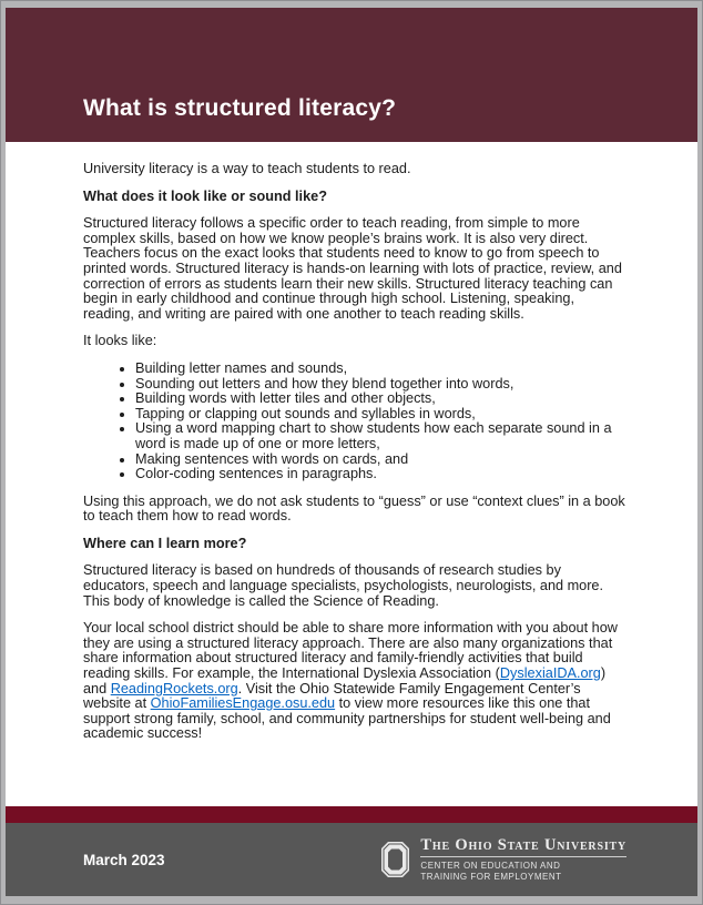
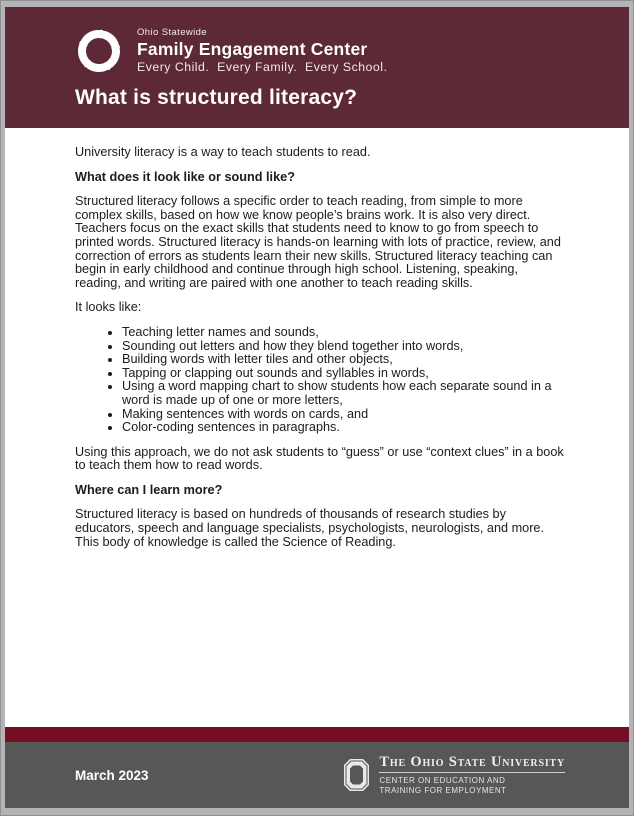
+ Ohio Statewide
+ Family Engagement Center
+ Every Child. Every Family. Every School.
  What is structured literacy?
  University literacy is a way to teach students to read.
  What does it look like or sound like?
- Structured literacy follows a specific order to teach reading, from simple to more complex skills, based on how we know people’s brains work. It is also very direct. Teachers focus on the exact looks that students need to know to go from speech to printed words. Structured literacy is hands-on learning with lots of practice, review, and correction of errors as students learn their new skills. Structured literacy teaching can begin in early childhood and continue through high school. Listening, speaking, reading, and writing are paired with one another to teach reading skills.
+ Structured literacy follows a specific order to teach reading, from simple to more complex skills, based on how we know people’s brains work. It is also very direct. Teachers focus on the exact skills that students need to know to go from speech to printed words. Structured literacy is hands-on learning with lots of practice, review, and correction of errors as students learn their new skills. Structured literacy teaching can begin in early childhood and continue through high school. Listening, speaking, reading, and writing are paired with one another to teach reading skills.
  It looks like:
- Building letter names and sounds,
+ Teaching letter names and sounds,
  Sounding out letters and how they blend together into words,
  Building words with letter tiles and other objects,
  Tapping or clapping out sounds and syllables in words,
  Using a word mapping chart to show students how each separate sound in a word is made up of one or more letters,
  Making sentences with words on cards, and
  Color-coding sentences in paragraphs.
  Using this approach, we do not ask students to “guess” or use “context clues” in a book to teach them how to read words.
  Where can I learn more?
  Structured literacy is based on hundreds of thousands of research studies by educators, speech and language specialists, psychologists, neurologists, and more. This body of knowledge is called the Science of Reading.
- Your local school district should be able to share more information with you about how they are using a structured literacy approach. There are also many organizations that share information about structured literacy and family-friendly activities that build reading skills. For example, the International Dyslexia Association (DyslexiaIDA.org) and ReadingRockets.org. Visit the Ohio Statewide Family Engagement Center’s website at OhioFamiliesEngage.osu.edu to view more resources like this one that support strong family, school, and community partnerships for student well-being and academic success!
  March 2023
  The Ohio State University
  CENTER ON EDUCATION AND
  TRAINING FOR EMPLOYMENT
